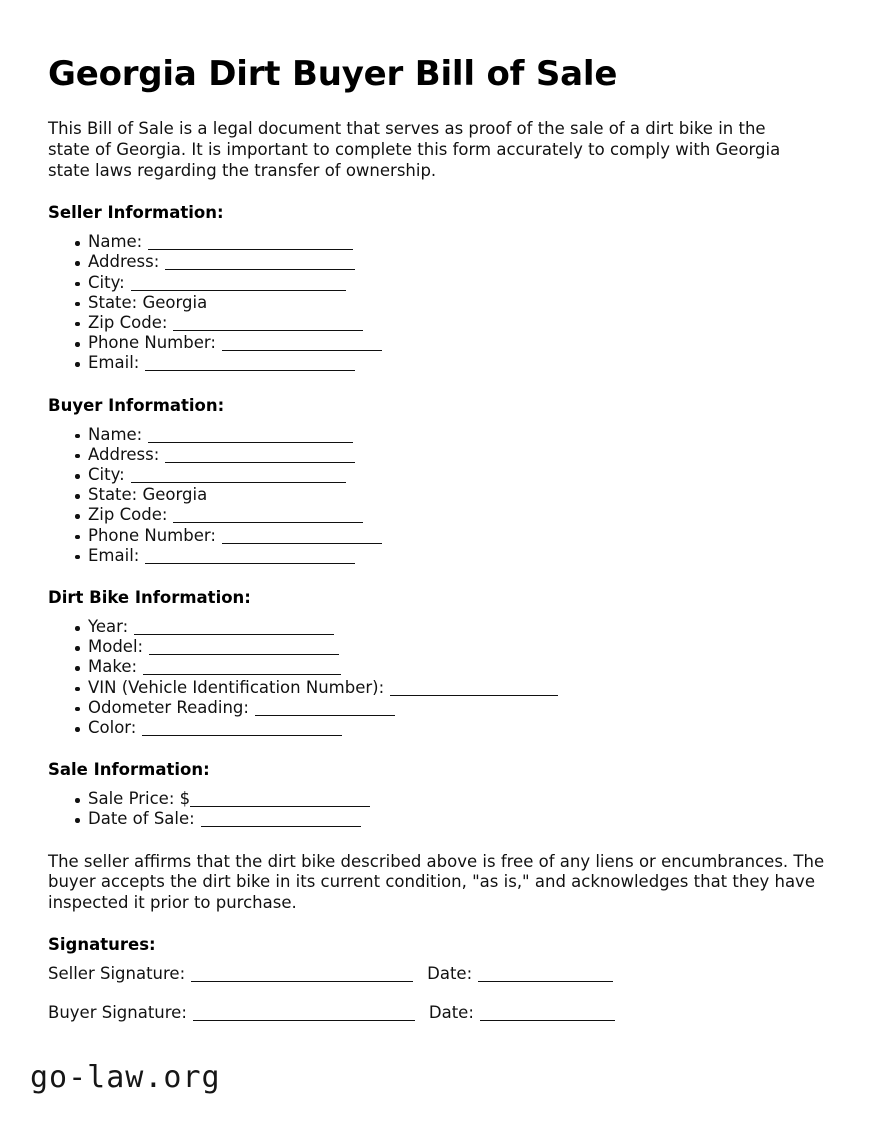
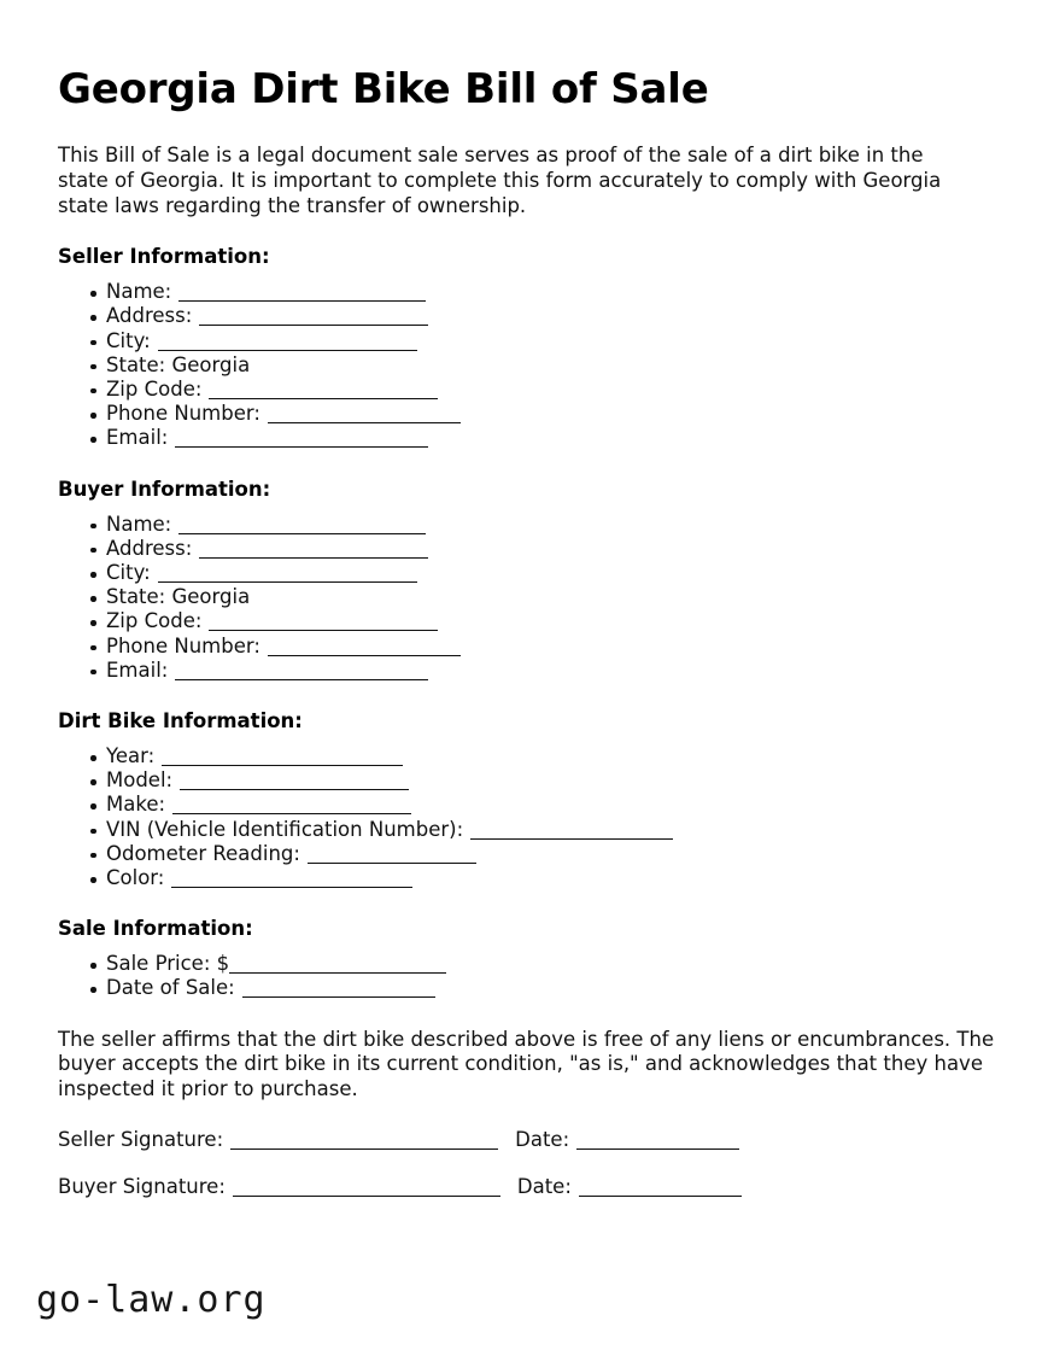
- Georgia Dirt Buyer Bill of Sale
+ Georgia Dirt Bike Bill of Sale
- This Bill of Sale is a legal document that serves as proof of the sale of a dirt bike in the state of Georgia. It is important to complete this form accurately to comply with Georgia state laws regarding the transfer of ownership.
+ This Bill of Sale is a legal document sale serves as proof of the sale of a dirt bike in the state of Georgia. It is important to complete this form accurately to comply with Georgia state laws regarding the transfer of ownership.
  Seller Information:
  Name:
  Address:
  City:
  State: Georgia
  Zip Code:
  Phone Number:
  Email:
  Buyer Information:
  Name:
  Address:
  City:
  State: Georgia
  Zip Code:
  Phone Number:
  Email:
  Dirt Bike Information:
  Year:
  Model:
  Make:
  VIN (Vehicle Identification Number):
  Odometer Reading:
  Color:
  Sale Information:
  Sale Price: $
  Date of Sale:
  The seller affirms that the dirt bike described above is free of any liens or encumbrances. The buyer accepts the dirt bike in its current condition, "as is," and acknowledges that they have inspected it prior to purchase.
- Signatures:
  Seller Signature: Date:
  Buyer Signature: Date:
  go-law.org
